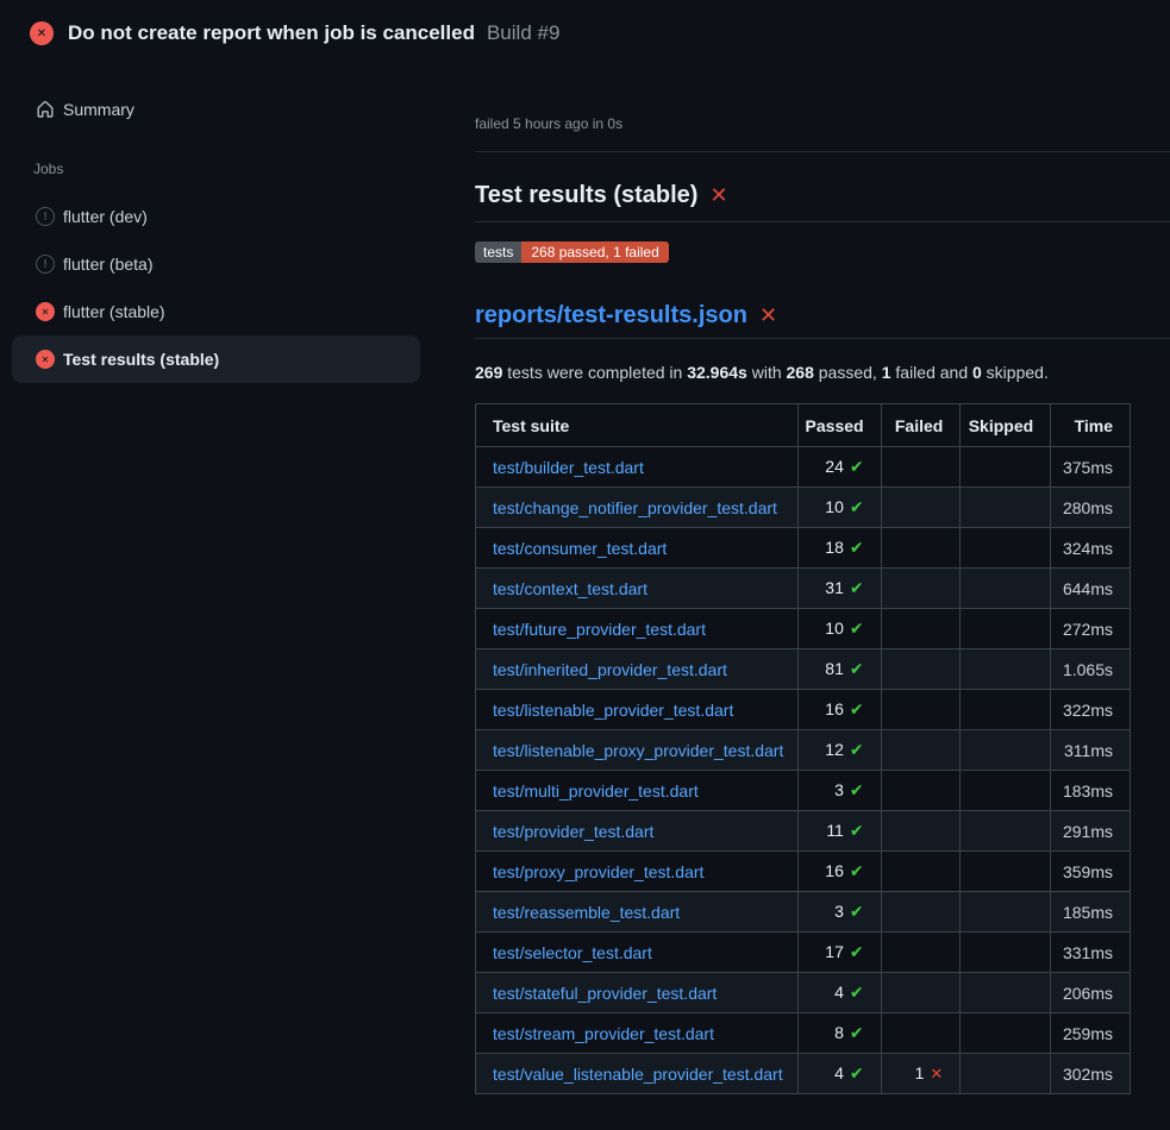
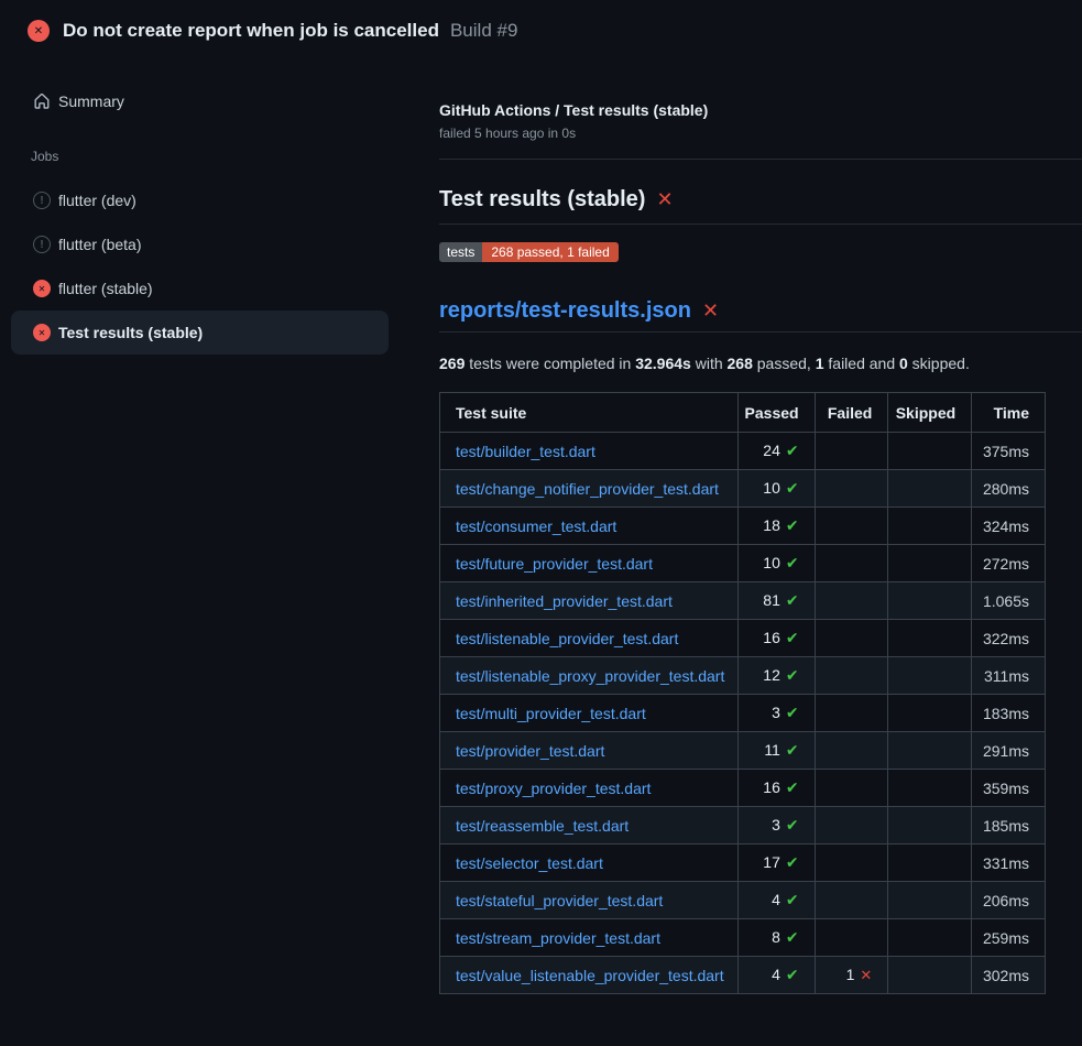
  ✕
  Do not create report when job is cancelled
  Build #9
  Summary
  Jobs
  !
  flutter (dev)
  !
  flutter (beta)
  ✕
  flutter (stable)
  ✕
  Test results (stable)
+ GitHub Actions / Test results (stable)
  failed 5 hours ago in 0s
  Test results (stable)
  ✕
  tests
  268 passed, 1 failed
  reports/test-results.json
  ✕
  269 tests were completed in 32.964s with 268 passed, 1 failed and 0 skipped.
  Test suite	Passed	Failed	Skipped	Time
  test/builder_test.dart	24 ✔			375ms
  test/change_notifier_provider_test.dart	10 ✔			280ms
  test/consumer_test.dart	18 ✔			324ms
- test/context_test.dart	31 ✔			644ms
  test/future_provider_test.dart	10 ✔			272ms
  test/inherited_provider_test.dart	81 ✔			1.065s
  test/listenable_provider_test.dart	16 ✔			322ms
  test/listenable_proxy_provider_test.dart	12 ✔			311ms
  test/multi_provider_test.dart	3 ✔			183ms
  test/provider_test.dart	11 ✔			291ms
  test/proxy_provider_test.dart	16 ✔			359ms
  test/reassemble_test.dart	3 ✔			185ms
  test/selector_test.dart	17 ✔			331ms
  test/stateful_provider_test.dart	4 ✔			206ms
  test/stream_provider_test.dart	8 ✔			259ms
  test/value_listenable_provider_test.dart	4 ✔	1 ✕		302ms
